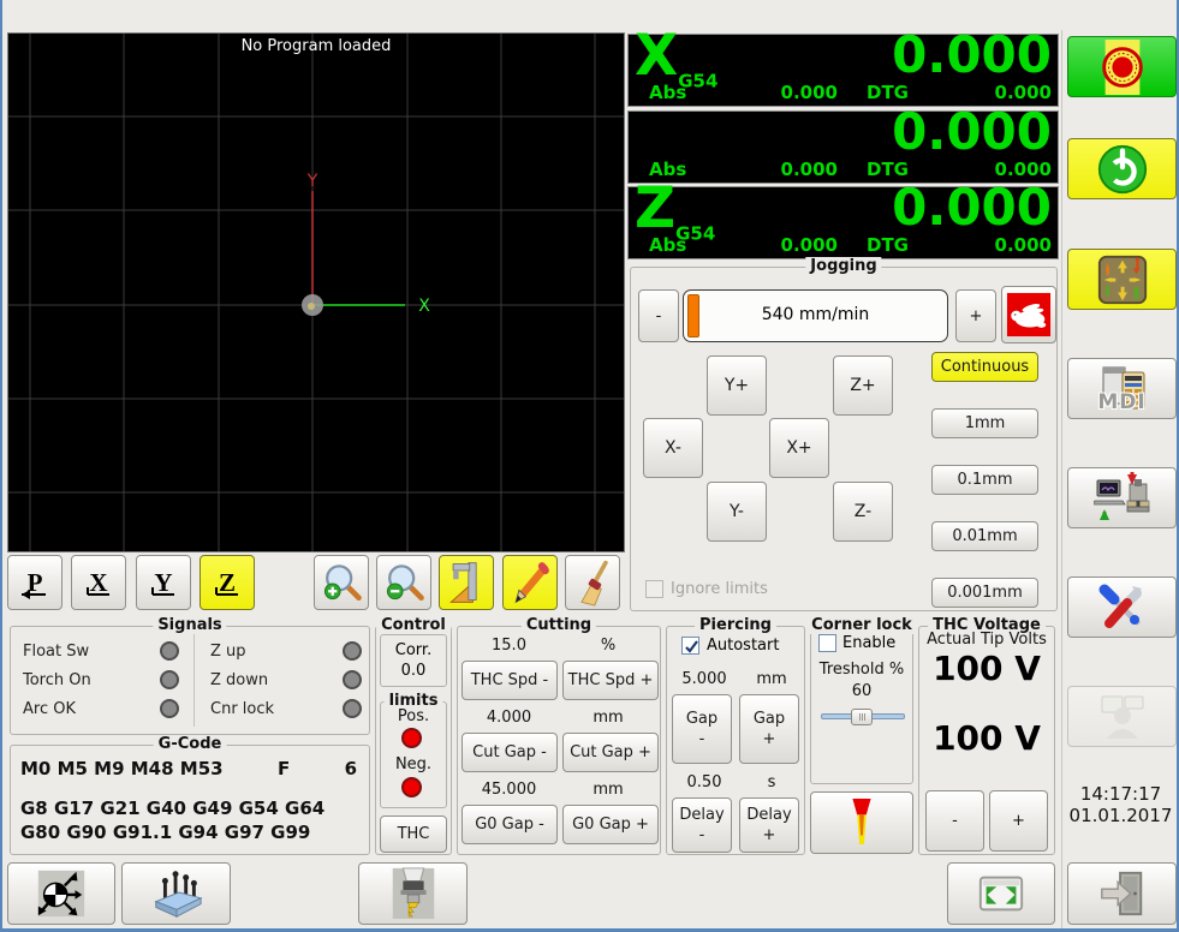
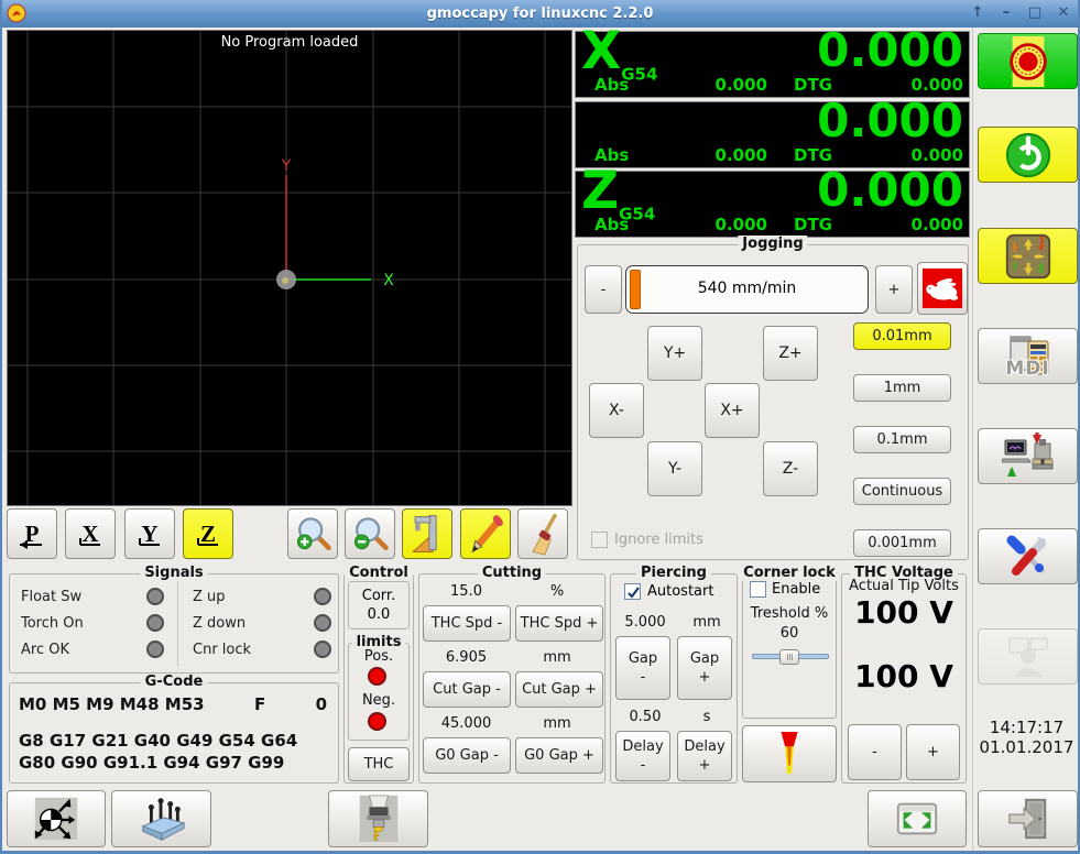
+ gmoccapy for linuxcnc 2.2.0
+ ↑
+ –
+ □
+ ✕
  Y
  X
  No Program loaded
  P
  X
  Y
  Z
  XG54
  0.000
  Abs
  0.000
  DTG
  0.000
  0.000
  Abs
  0.000
  DTG
  0.000
  ZG54
  0.000
  Abs
  0.000
  DTG
  0.000
  Jogging
  -
  540 mm/min
  +
  Y+
  Z+
  X-
  X+
  Y-
  Z-
- Continuous
+ 0.01mm
  1mm
  0.1mm
- 0.01mm
+ Continuous
  0.001mm
  Ignore limits
  Signals
  Float Sw
  Torch On
  Arc OK
  Z up
  Z down
  Cnr lock
  G-Code
  M0 M5 M9 M48 M53
  F
- 6
+ 0
  G8 G17 G21 G40 G49 G54 G64 G80 G90 G91.1 G94 G97 G99
  Control
  Corr.
  0.0
  limits
  Pos.
  Neg.
  THC
  Cutting
  15.0
  %
  THC Spd -
  THC Spd +
- 4.000
+ 6.905
  mm
  Cut Gap -
  Cut Gap +
  45.000
  mm
  G0 Gap -
  G0 Gap +
  Piercing
  Autostart
  5.000
  mm
  Gap
  -
  Gap
  +
  0.50
  s
  Delay
  -
  Delay
  +
  Corner lock
  Enable
  Treshold %
  60
  THC Voltage
  Actual Tip Volts
  100 V
  100 V
  -
  +
  MDI
  14:17:17
  01.01.2017
